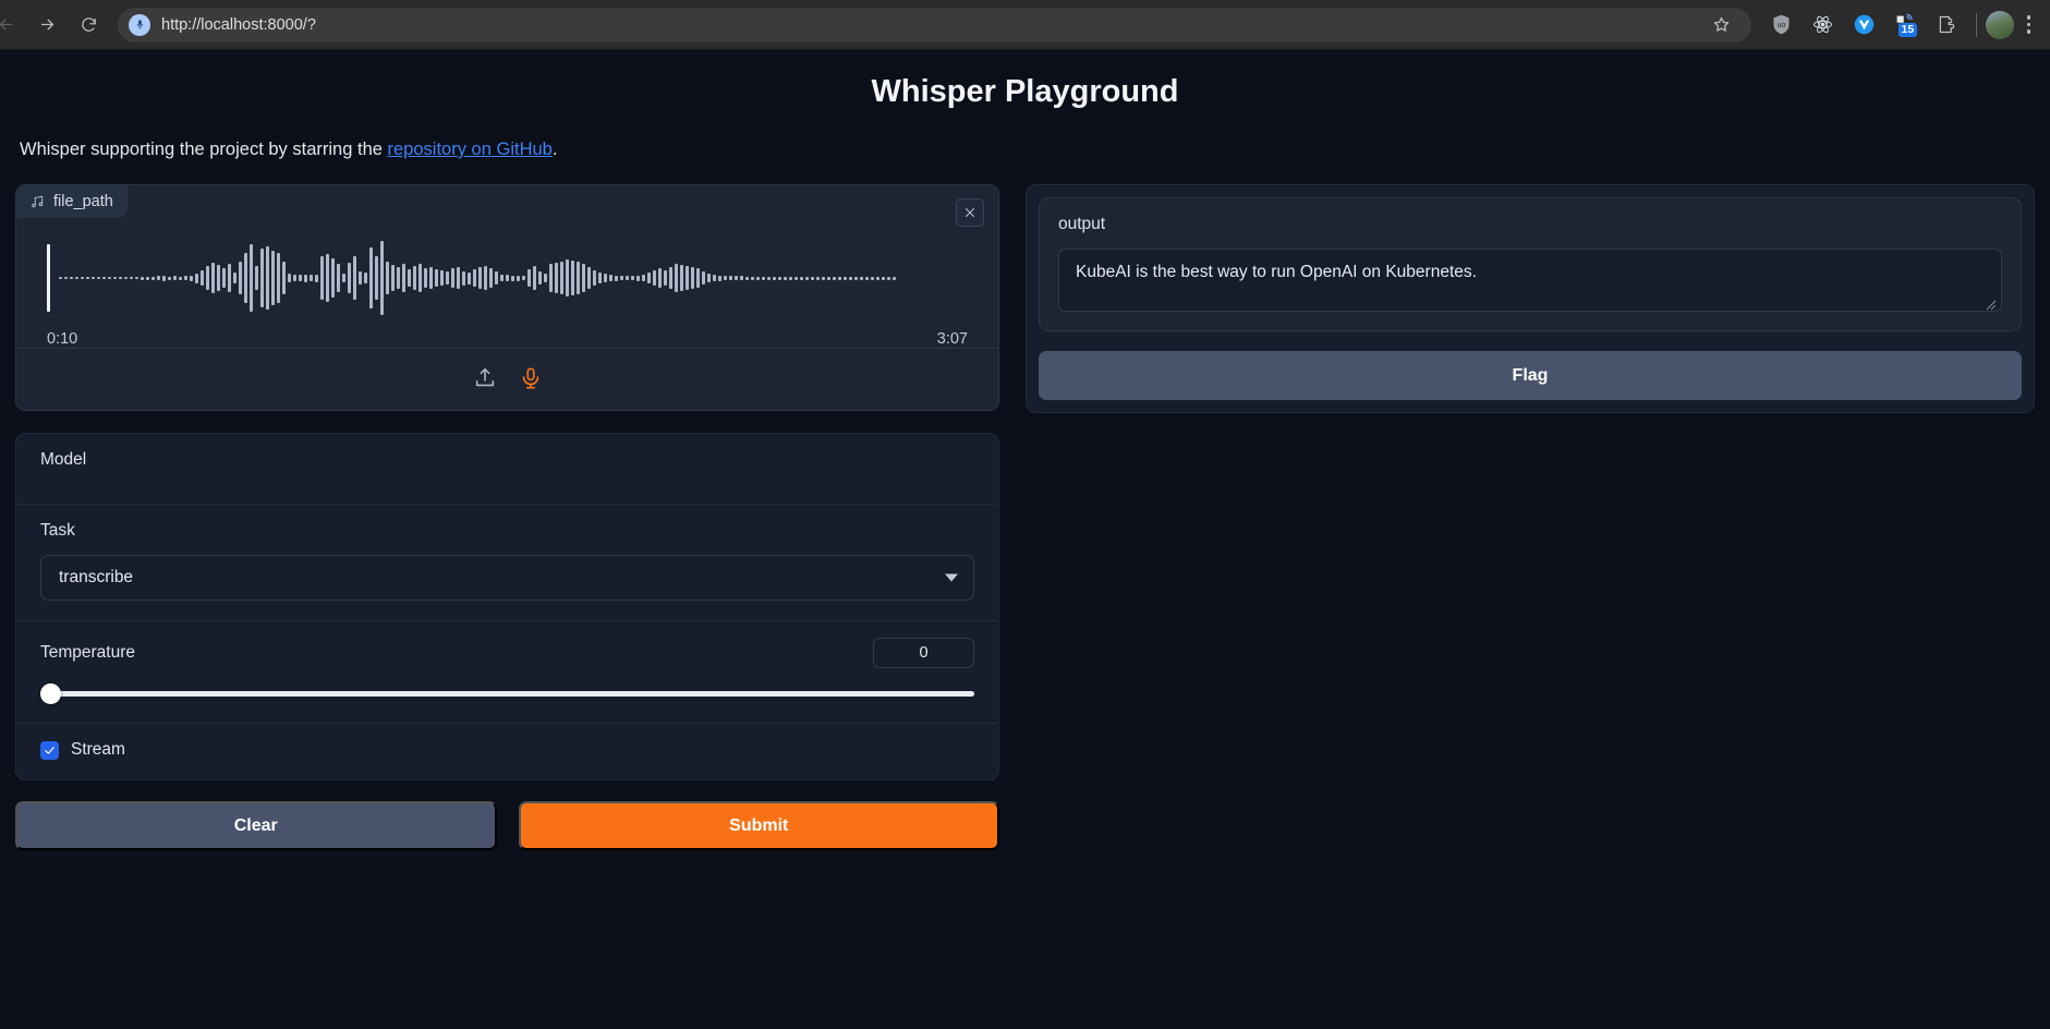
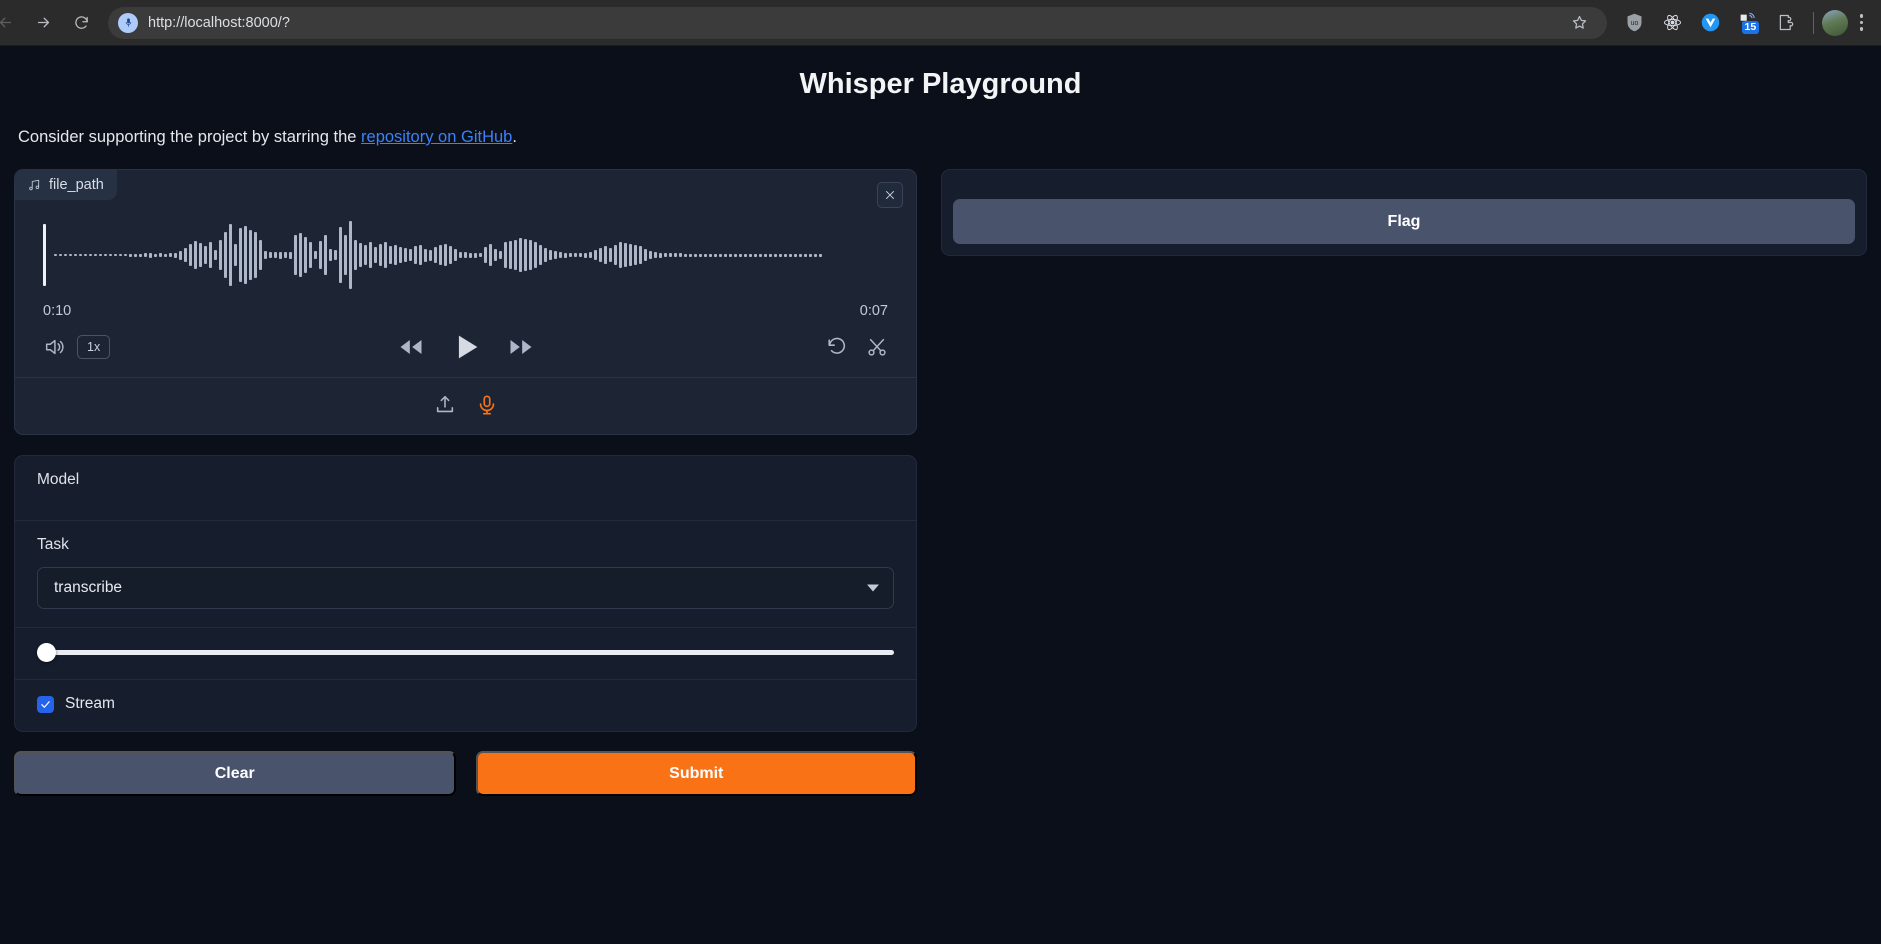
  http://localhost:8000/?
  15
  Whisper Playground
- Whisper supporting the project by starring the repository on GitHub.
+ Consider supporting the project by starring the repository on GitHub.
  file_path
  0:10
- 3:07
+ 0:07
+ 1x
  Model
  Task
  transcribe
- Temperature
- 0
  Stream
  Clear
  Submit
- output
- KubeAI is the best way to run OpenAI on Kubernetes.
  Flag
